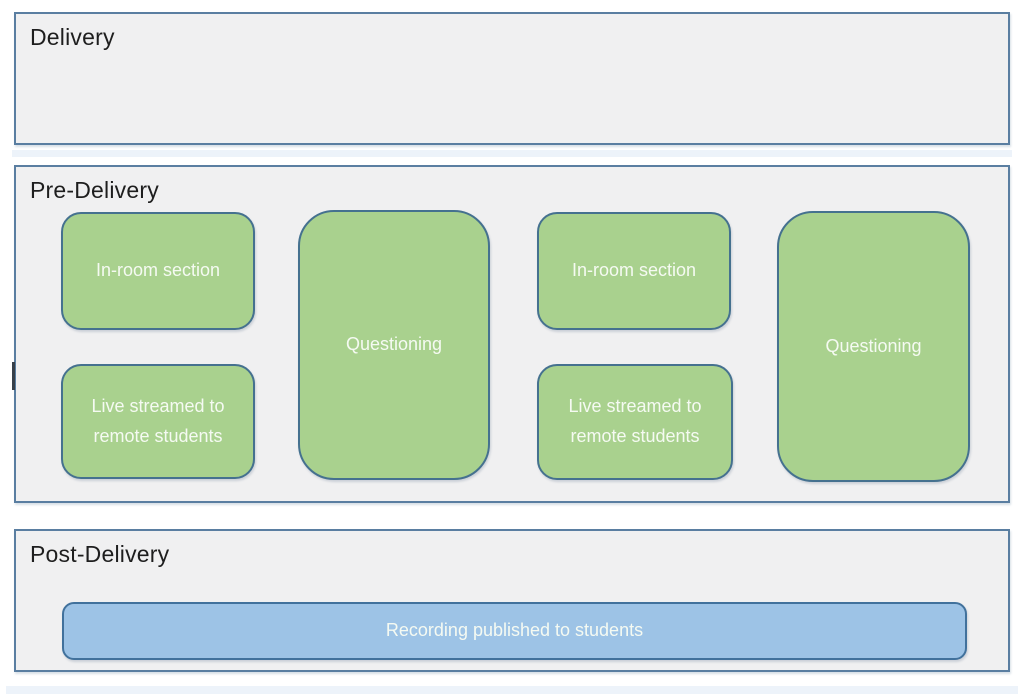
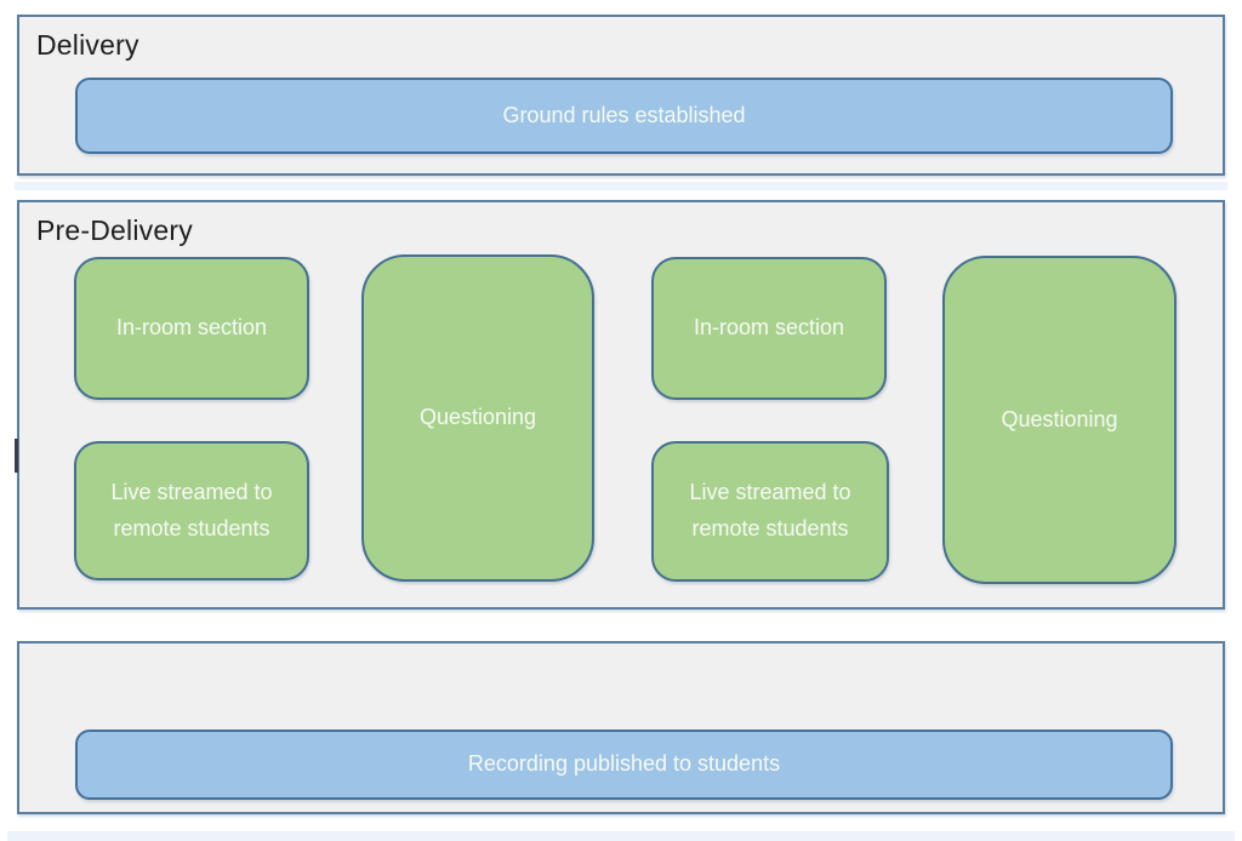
  Delivery
+ Ground rules established
  Pre-Delivery
  In-room section
  Questioning
  In-room section
  Live streamed to remote students
  Live streamed to remote students
  Questioning
- Post-Delivery
  Recording published to students
